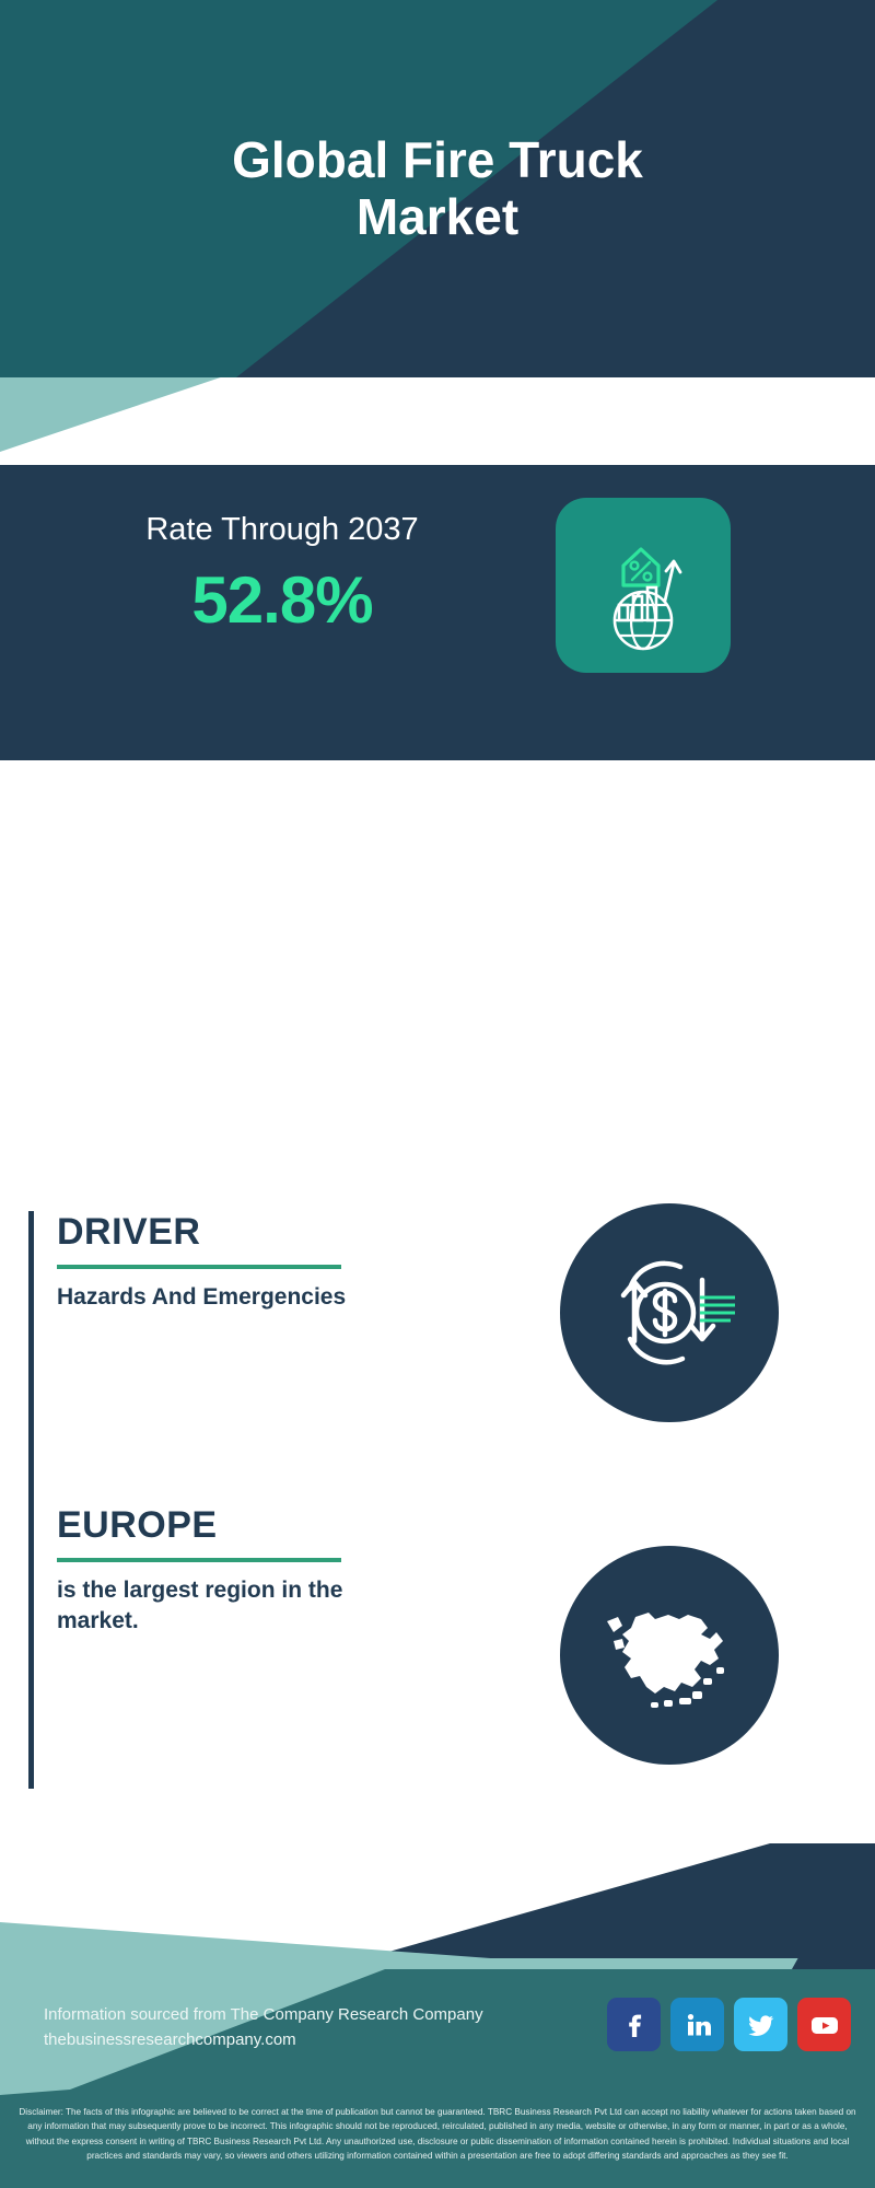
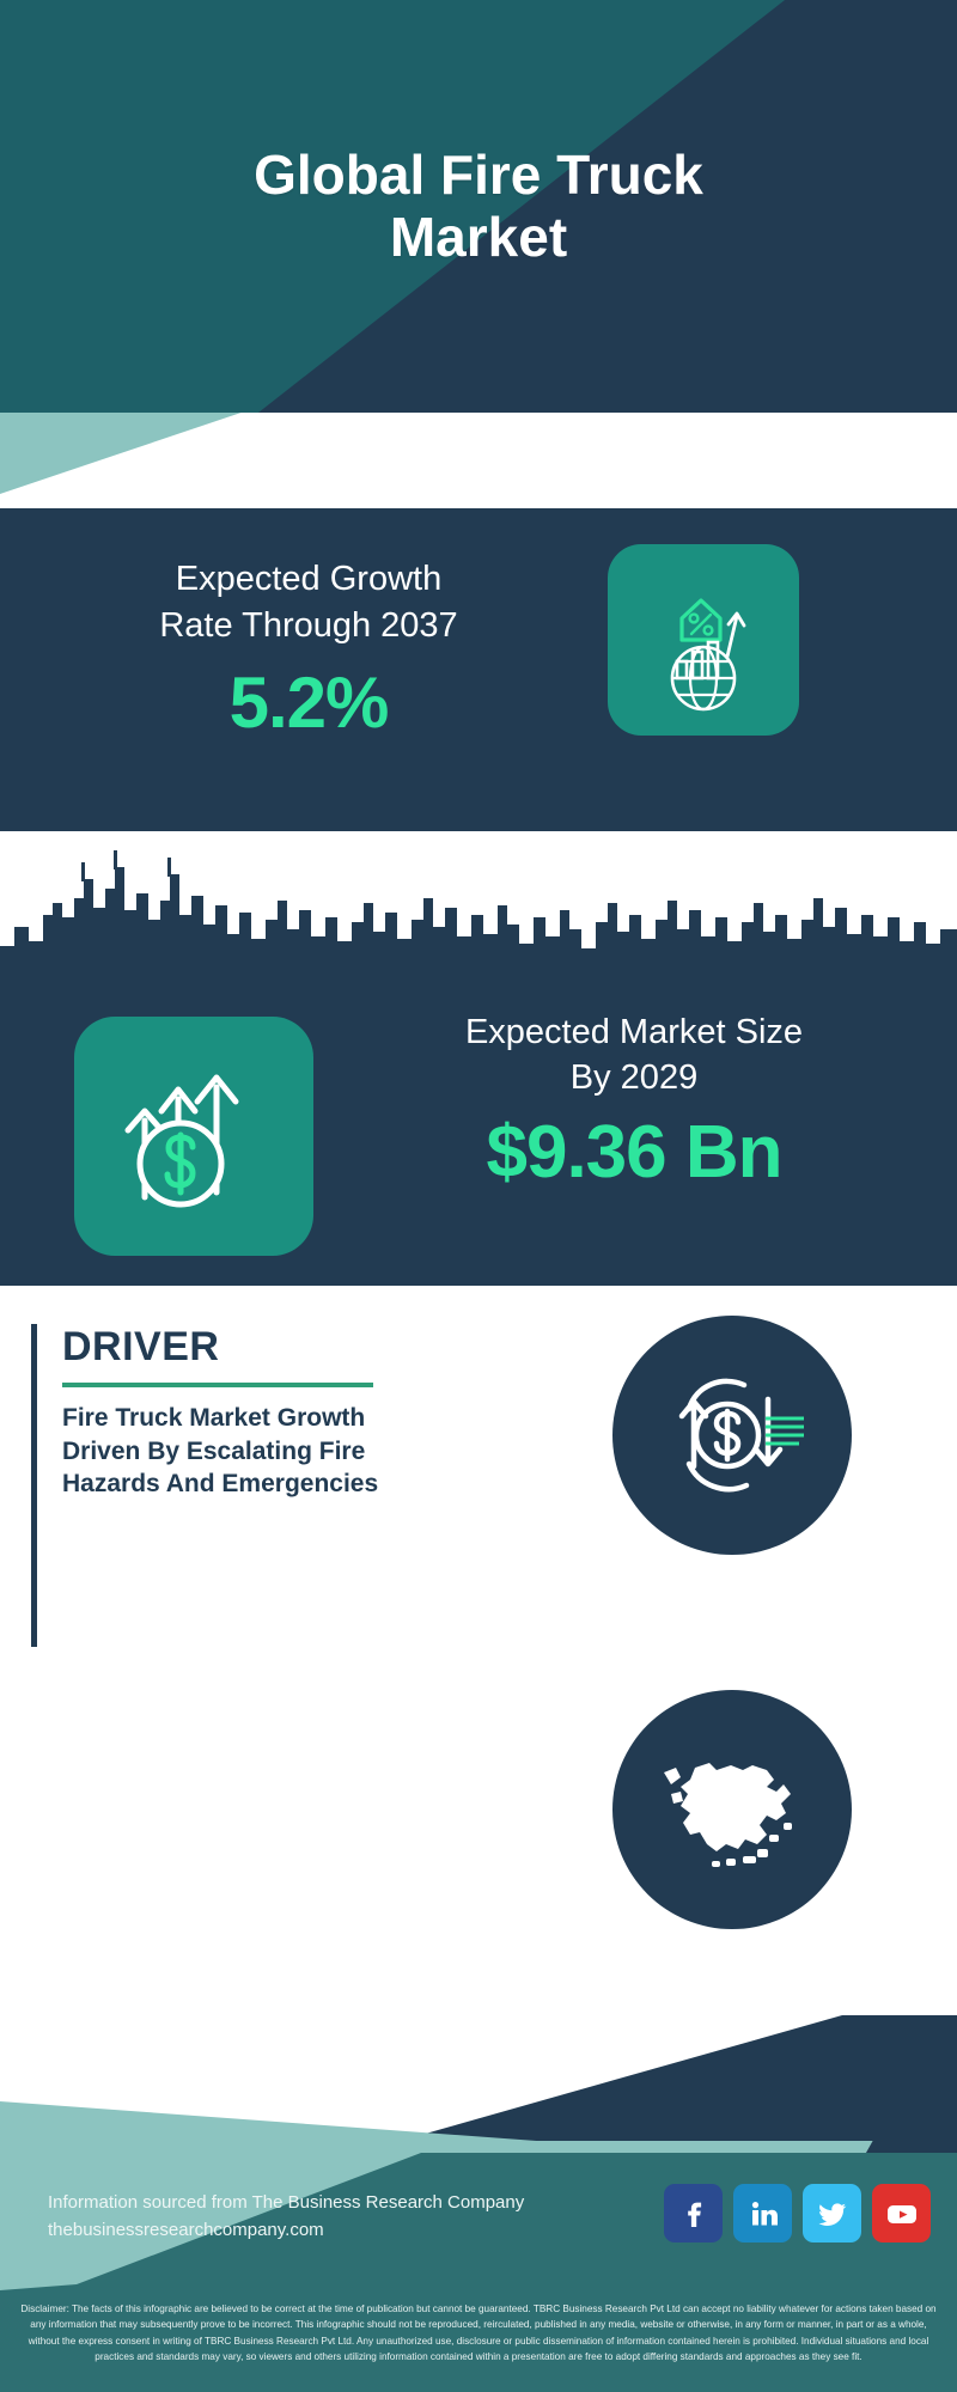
  Global Fire Truck
  Market
+ Expected Growth
  Rate Through 2037
- 52.8%
+ 5.2%
+ Expected Market Size
+ By 2029
+ $9.36 Bn
  DRIVER
+ Fire Truck Market Growth
+ Driven By Escalating Fire
  Hazards And Emergencies
- EUROPE
- is the largest region in the
- market.
- Information sourced from The Company Research Company
+ Information sourced from The Business Research Company
  thebusinessresearchcompany.com
  Disclaimer: The facts of this infographic are believed to be correct at the time of publication but cannot be guaranteed. TBRC Business Research Pvt Ltd can accept no liability whatever for actions taken based on any information that may subsequently prove to be incorrect. This infographic should not be reproduced, reirculated, published in any media, website or otherwise, in any form or manner, in part or as a whole, without the express consent in writing of TBRC Business Research Pvt Ltd. Any unauthorized use, disclosure or public dissemination of information contained herein is prohibited. Individual situations and local practices and standards may vary, so viewers and others utilizing information contained within a presentation are free to adopt differing standards and approaches as they see fit.
